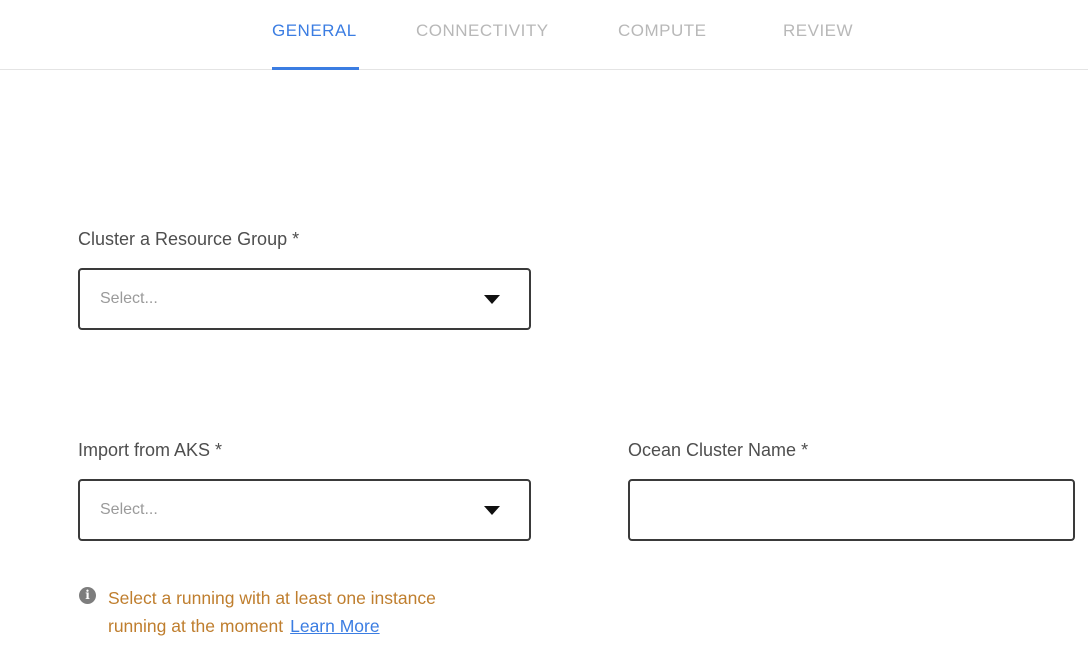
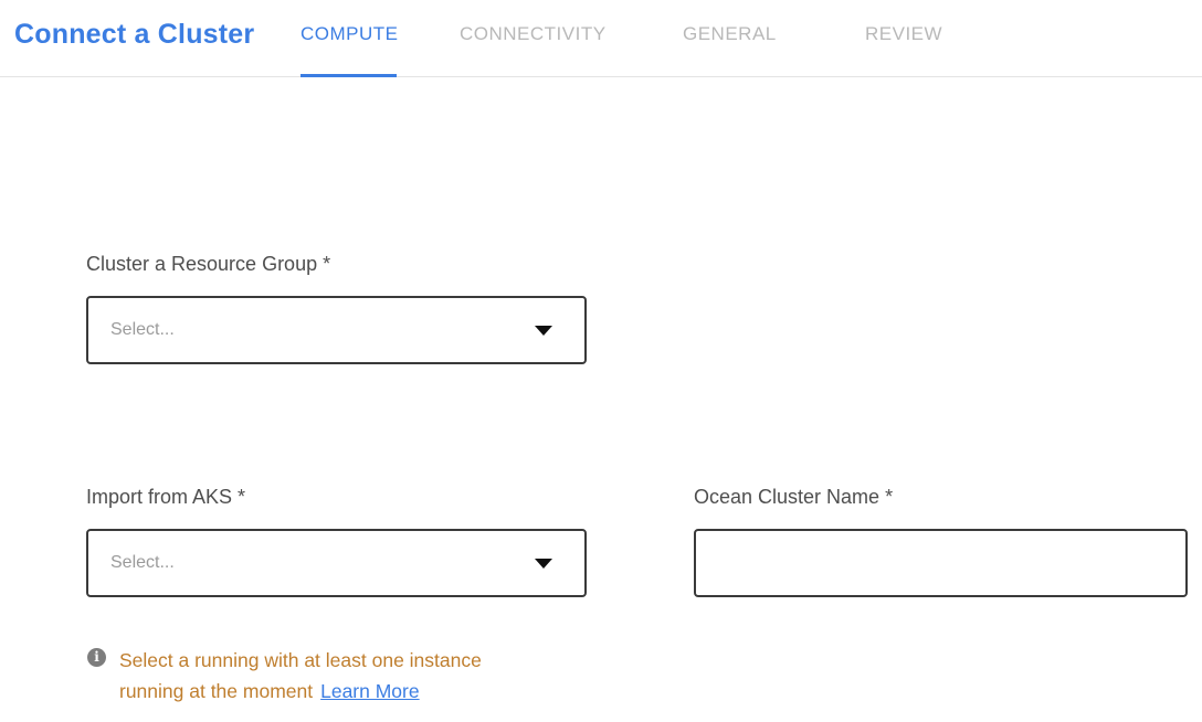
+ Connect a Cluster
- GENERAL
+ COMPUTE
  CONNECTIVITY
- COMPUTE
+ GENERAL
  REVIEW
  Cluster a Resource Group *
  Select...
  Import from AKS *
  Select...
  Ocean Cluster Name *
  i
  Select a running with at least one instance running at the moment Learn More
